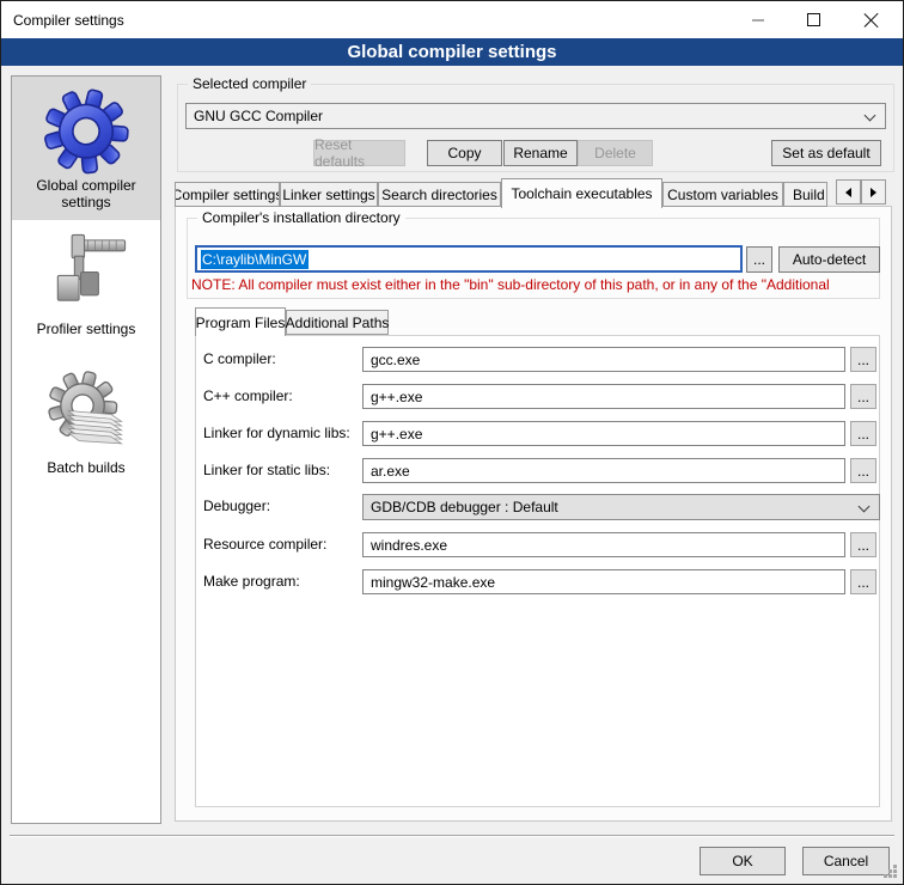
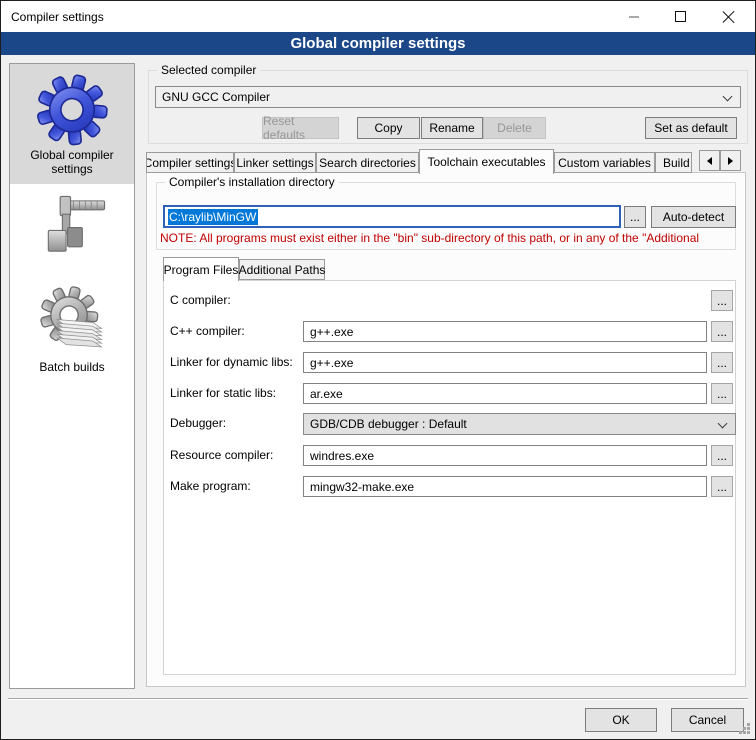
  Compiler settings
  Global compiler settings
  Global compiler settings
- Profiler settings
  Batch builds
  Selected compiler
  GNU GCC Compiler
  Reset defaults
  Copy
  Rename
  Delete
  Set as default
  Compiler setting
  Linker settings
  Search directories
  Toolchain executables
  Custom variables
  Compiler's installation directory
  C:\raylib\MinGW
  ...
  Auto-detect
- NOTE: All compiler must exist either in the "bin" sub-directory of this path, or in any of the "Additional
+ NOTE: All programs must exist either in the "bin" sub-directory of this path, or in any of the "Additional
  Program Files
  Additional Paths
  C compiler:
- gcc.exe
  ...
  C++ compiler:
  g++.exe
  ...
  Linker for dynamic libs:
  g++.exe
  ...
  Linker for static libs:
  ar.exe
  ...
  Debugger:
  GDB/CDB debugger : Default
  Resource compiler:
  windres.exe
  ...
  Make program:
  mingw32-make.exe
  ...
  OK
  Cancel
